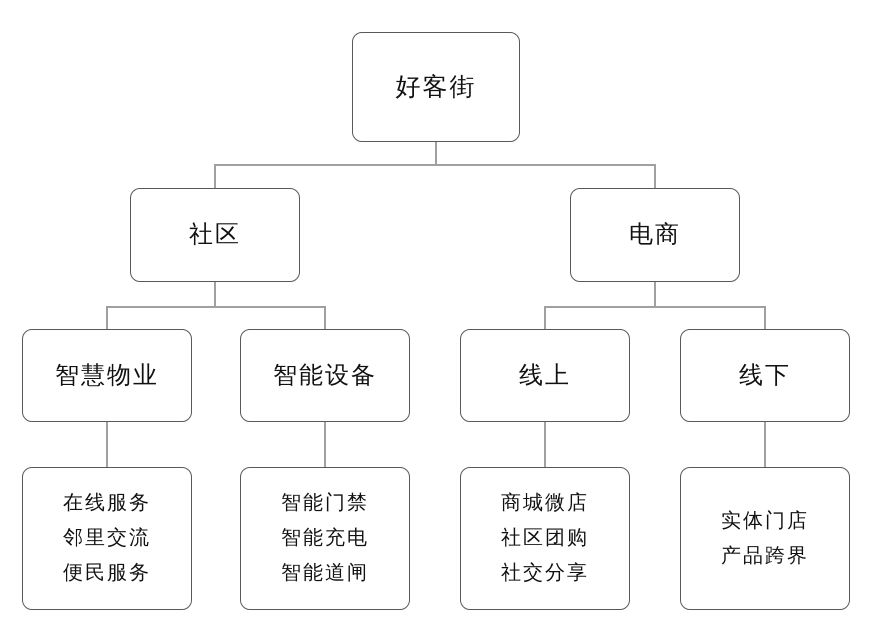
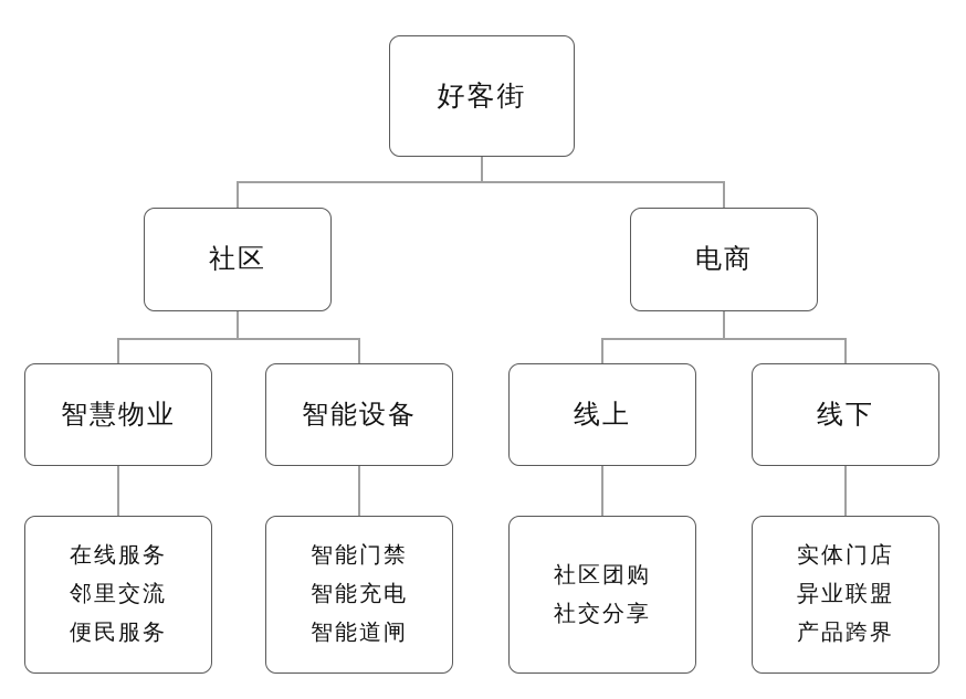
  好客街
  社区
  电商
  智慧物业
  智能设备
  线上
  线下
  在线服务
  邻里交流
  便民服务
  智能门禁
  智能充电
  智能道闸
- 商城微店
  社区团购
  社交分享
  实体门店
+ 异业联盟
  产品跨界
